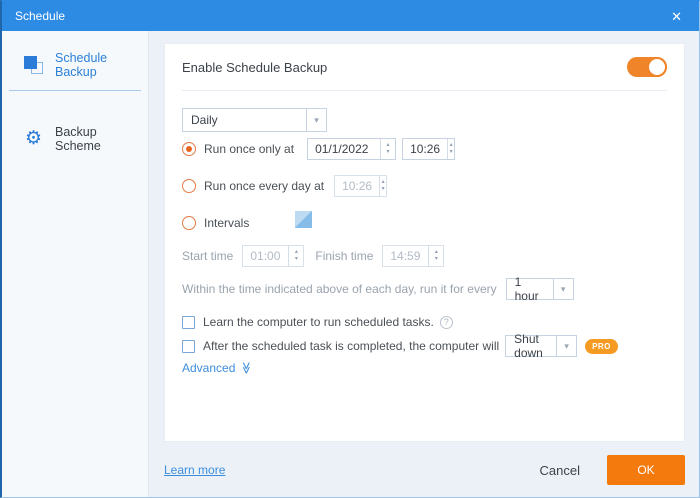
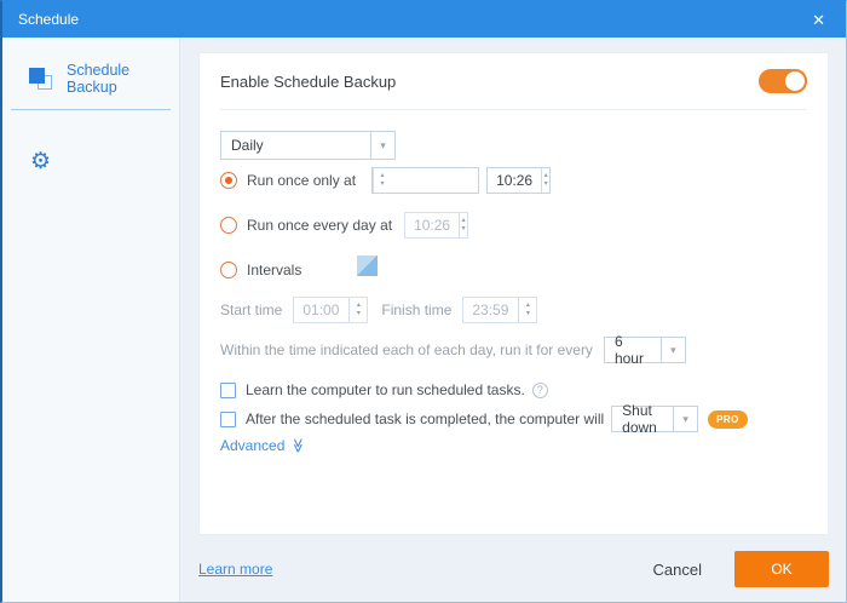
  Schedule
  ✕
  Schedule Backup
  ⚙
- Backup Scheme
  Enable Schedule Backup
  Daily
  ▾
  Run once only at
- 01/1/2022
  10:26
  Run once every day at
  10:26
  Intervals
  Start time
  01:00
  Finish time
- 14:59
+ 23:59
- Within the time indicated above of each day, run it for every
+ Within the time indicated each of each day, run it for every
- 1 hour
+ 6 hour
  ▾
  Learn the computer to run scheduled tasks.
  ?
  After the scheduled task is completed, the computer will
  Shut down
  ▾
  PRO
  Advanced
  Learn more
  Cancel
  OK
